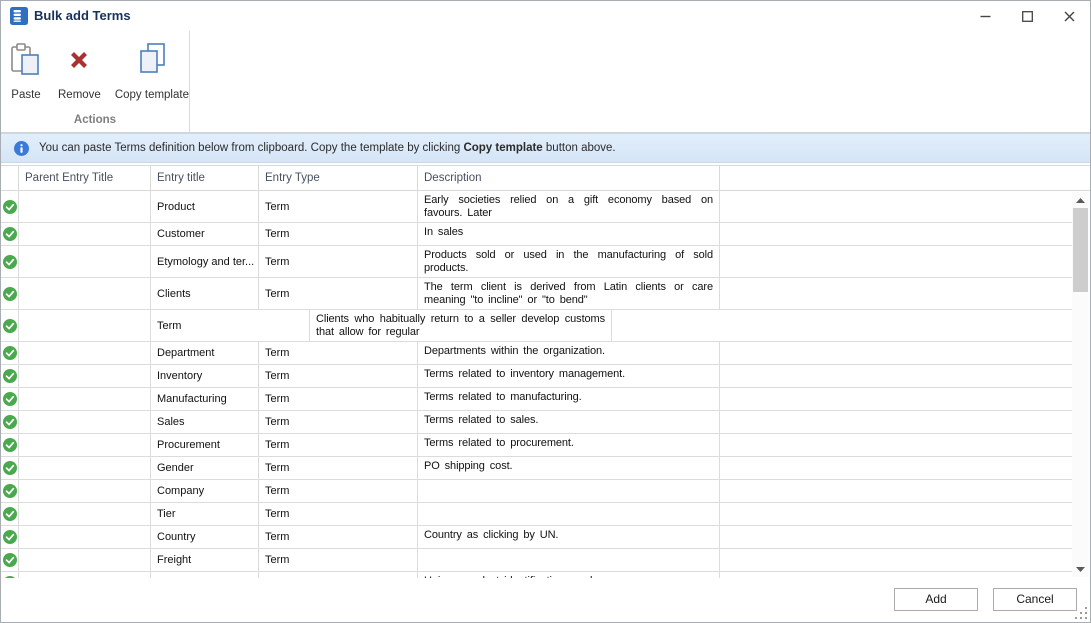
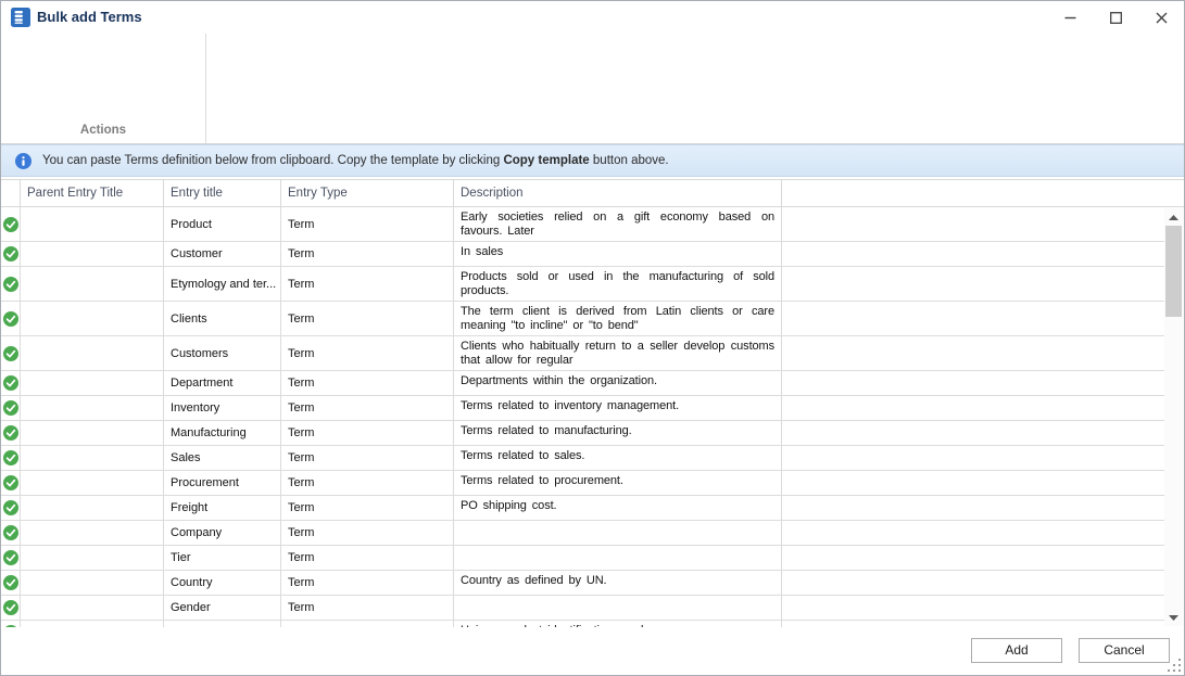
  Bulk add Terms
- Paste
- Remove
- Copy template
  Actions
  You can paste Terms definition below from clipboard. Copy the template by clicking Copy template button above.
  Parent Entry Title
  Entry title
  Entry Type
  Description
  Product
  Term
  Early societies relied on a gift economy based on favours. Later
  Customer
  Term
  In sales
  Etymology and ter...
  Term
  Products sold or used in the manufacturing of sold products.
  Clients
  Term
  The term client is derived from Latin clients or care meaning "to incline" or "to bend"
+ Customers
  Term
  Clients who habitually return to a seller develop customs that allow for regular
  Department
  Term
  Departments within the organization.
  Inventory
  Term
  Terms related to inventory management.
  Manufacturing
  Term
  Terms related to manufacturing.
  Sales
  Term
  Terms related to sales.
  Procurement
  Term
  Terms related to procurement.
- Gender
+ Freight
  Term
  PO shipping cost.
  Company
  Term
  Tier
  Term
  Country
  Term
- Country as clicking by UN.
+ Country as defined by UN.
- Freight
+ Gender
  Term
  Add
  Cancel
